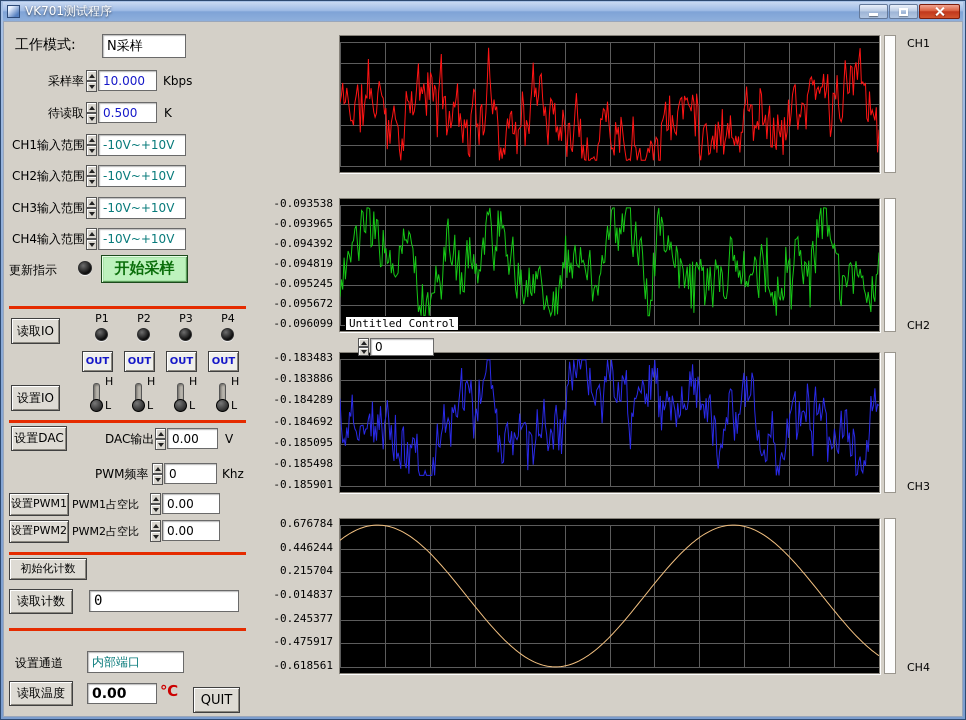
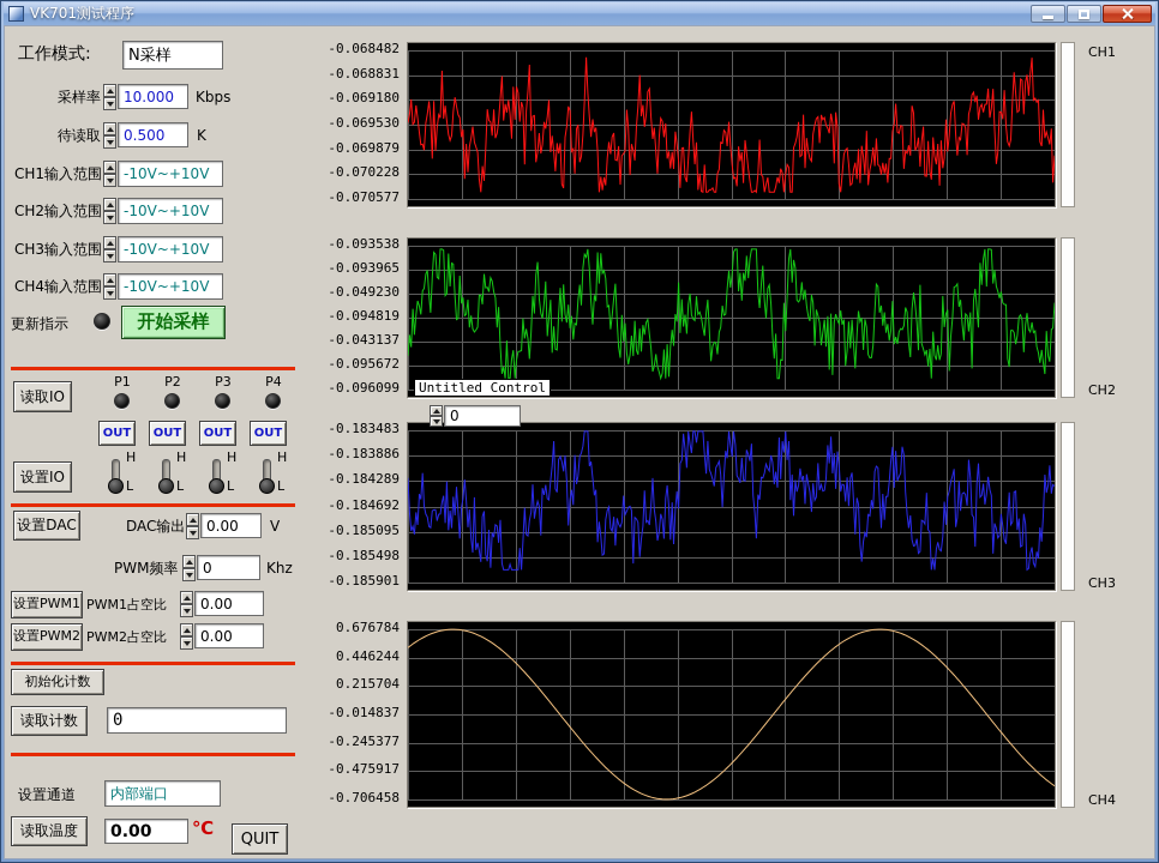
  VK701测试程序
  工作模式:
  N采样
  采样率
  10.000
  Kbps
  待读取
  0.500
  K
  CH1输入范围
  -10V~+10V
  CH2输入范围
  -10V~+10V
  CH3输入范围
  -10V~+10V
  CH4输入范围
  -10V~+10V
  更新指示
  开始采样
  读取IO
  P1
  P2
  P3
  P4
  OUT
  OUT
  OUT
  OUT
  设置IO
  H
  L
  H
  L
  H
  L
  H
  L
  设置DAC
  DAC输出
  0.00
  V
  PWM频率
  0
  Khz
  设置PWM1
  PWM1占空比
  0.00
  设置PWM2
  PWM2占空比
  0.00
  初始化计数
  读取计数
  0
  设置通道
  内部端口
  读取温度
  0.00
  ℃
  QUIT
+ -0.068482
+ -0.068831
+ -0.069180
+ -0.069530
+ -0.069879
+ -0.070228
+ -0.070577
  CH1
  -0.093538
  -0.093965
- -0.094392
+ -0.049230
  -0.094819
- -0.095245
+ -0.043137
  -0.095672
  -0.096099
  CH2
  -0.183483
  -0.183886
  -0.184289
  -0.184692
  -0.185095
  -0.185498
  -0.185901
  CH3
  0.676784
  0.446244
  0.215704
  -0.014837
  -0.245377
  -0.475917
- -0.618561
+ -0.706458
  CH4
  Untitled Control
  0
